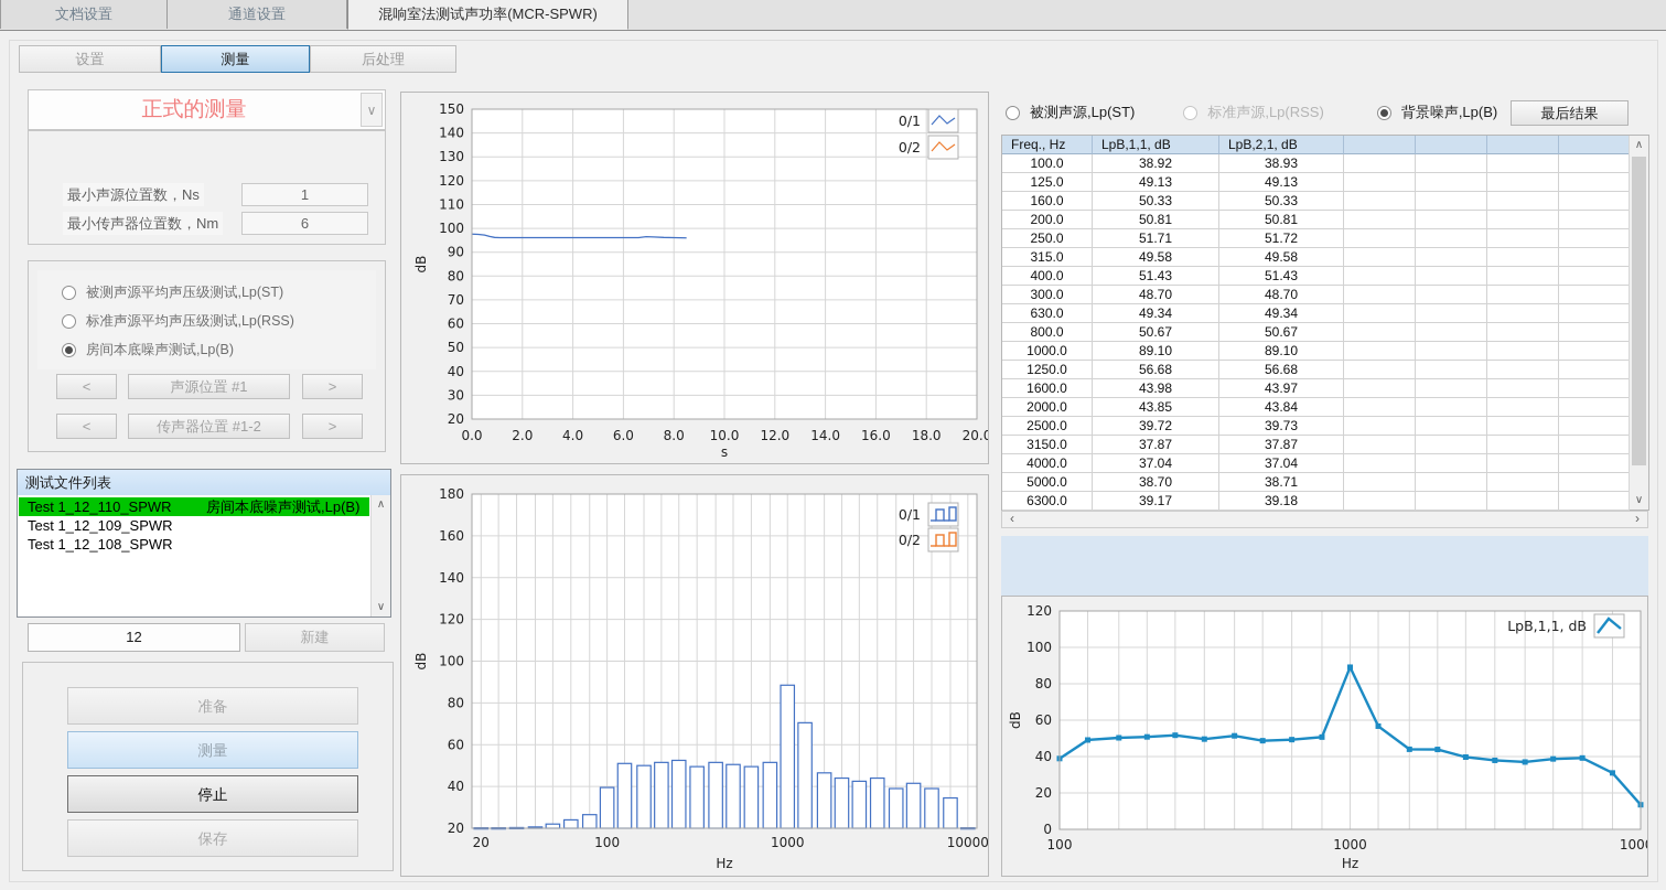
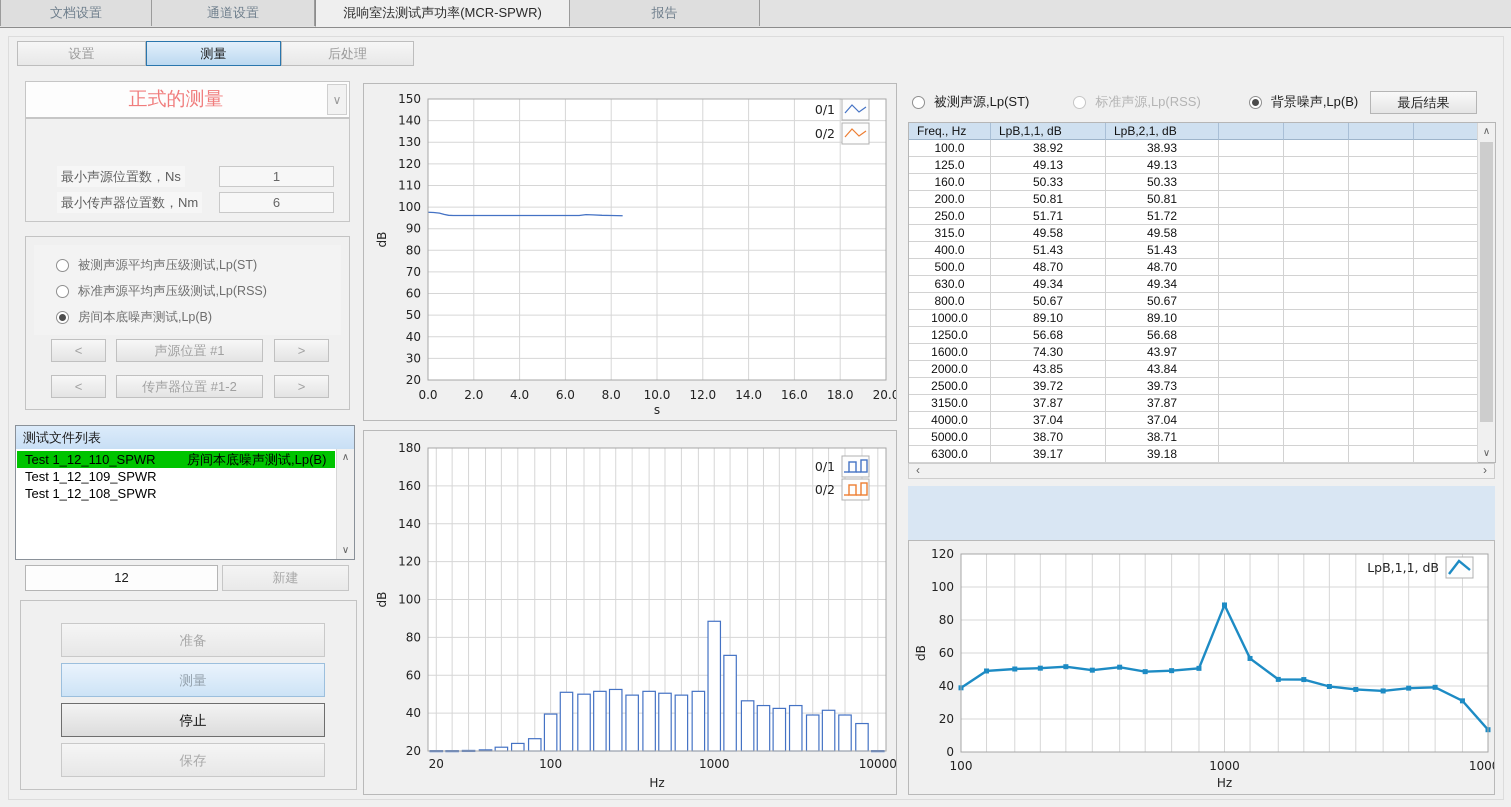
  文档设置
  通道设置
  混响室法测试声功率(MCR-SPWR)
+ 报告
  正式的测量
  ∨
  最小声源位置数，Ns
  1
  最小传声器位置数，Nm
  6
  被测声源平均声压级测试,Lp(ST)
  标准声源平均声压级测试,Lp(RSS)
  房间本底噪声测试,Lp(B)
  <
  声源位置 #1
  >
  <
  传声器位置 #1-2
  >
  测试文件列表
  Test 1_12_110_SPWR
  房间本底噪声测试,Lp(B)
  Test 1_12_109_SPWR
  Test 1_12_108_SPWR
  ∧
  ∨
  12
  新建
  准备
  测量
  停止
  保存
  20
  30
  40
  50
  60
  70
  80
  90
  100
  110
  120
  130
  140
  150
  0.0
  2.0
  4.0
  6.0
  8.0
  10.0
  12.0
  14.0
  16.0
  18.0
  20.0
  s
  0/1
  0/2
  20
  40
  60
  80
  100
  120
  140
  160
  180
  20
  100
  1000
  10000
  Hz
  0/1
  0/2
  被测声源,Lp(ST)
  标准声源,Lp(RSS)
  背景噪声,Lp(B)
  最后结果
  Freq., Hz
  LpB,1,1, dB
  LpB,2,1, dB
  100.0
  38.92
  38.93
  125.0
  49.13
  49.13
  160.0
  50.33
  50.33
  200.0
  50.81
  50.81
  250.0
  51.71
  51.72
  315.0
  49.58
  49.58
  400.0
  51.43
  51.43
- 300.0
+ 500.0
  48.70
  48.70
  630.0
  49.34
  49.34
  800.0
  50.67
  50.67
  1000.0
  89.10
  89.10
  1250.0
  56.68
  56.68
  1600.0
- 43.98
+ 74.30
  43.97
  2000.0
  43.85
  43.84
  2500.0
  39.72
  39.73
  3150.0
  37.87
  37.87
  4000.0
  37.04
  37.04
  5000.0
  38.70
  38.71
  6300.0
  39.17
  39.18
  ∧
  ∨
  ‹
  ›
  0
  20
  40
  60
  80
  100
  120
  100
  1000
  Hz
  LpB,1,1, dB
  设置
  测量
  后处理
